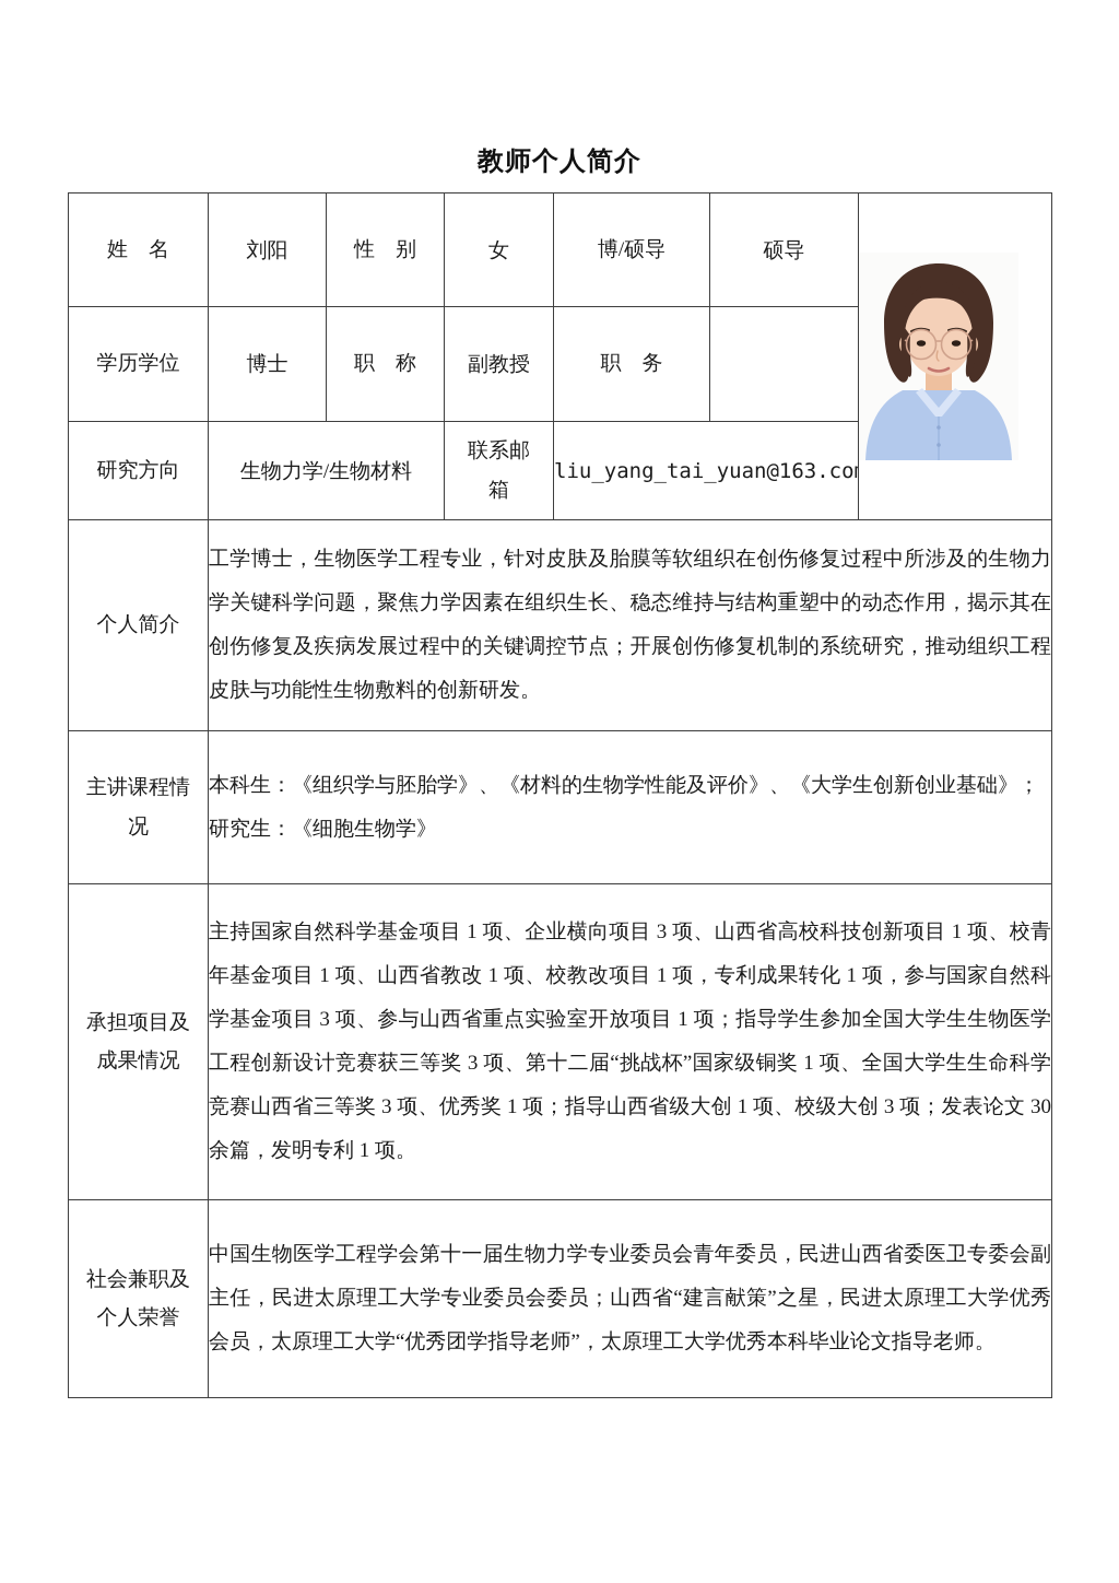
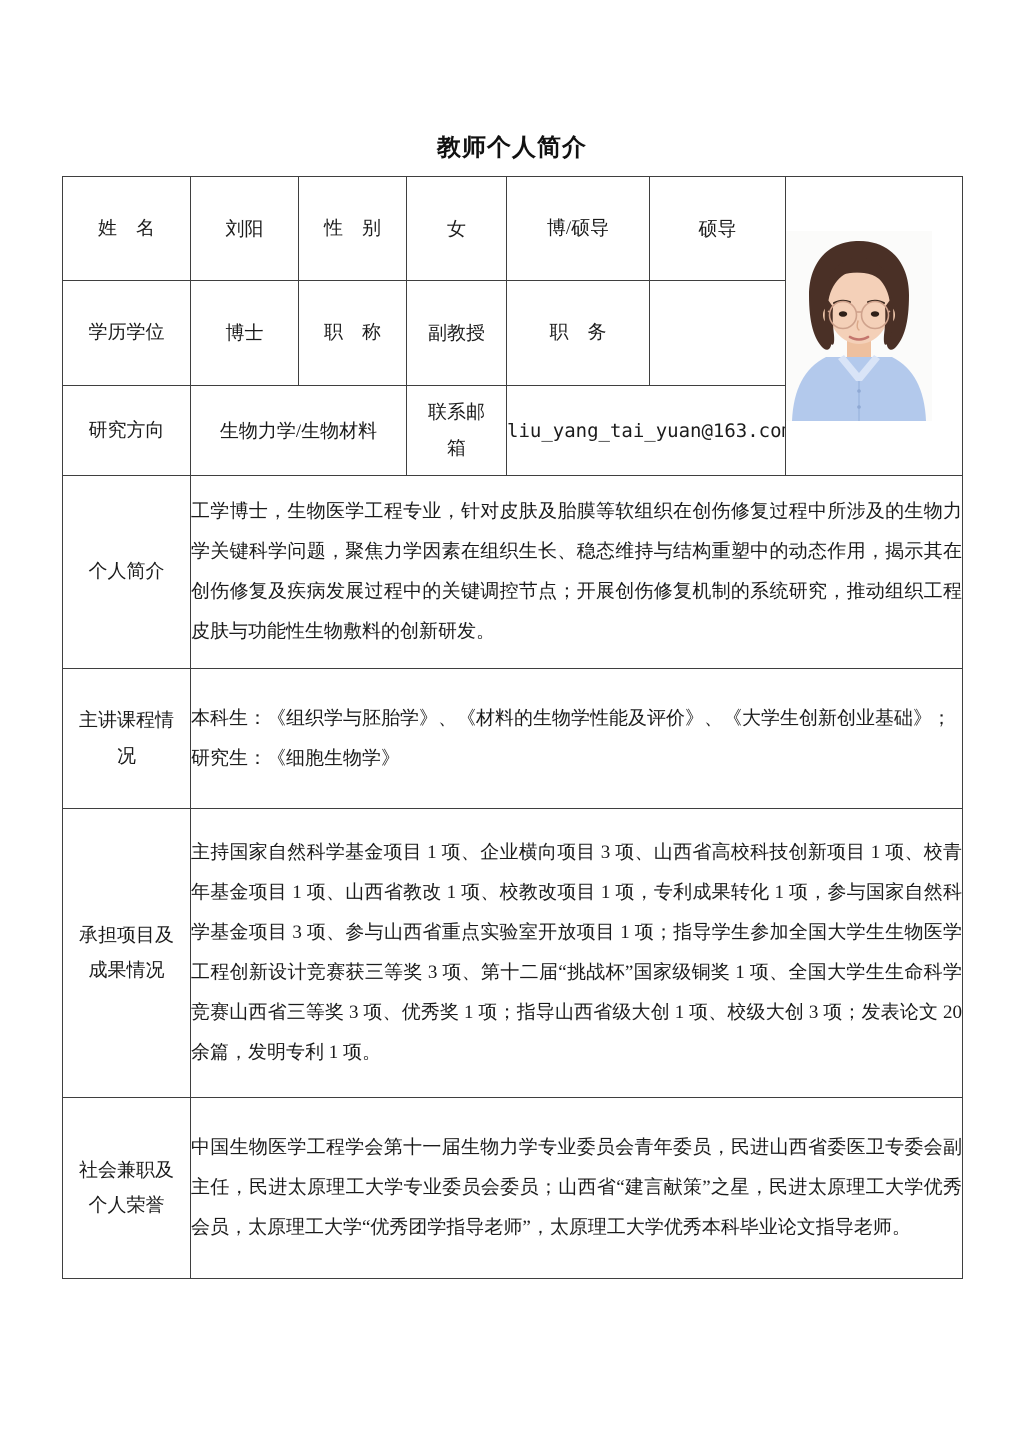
  教师个人简介
  姓 名	刘阳	性 别	女	博/硕导	硕导
  学历学位	博士	职 称	副教授	职 务
  研究方向	生物力学/生物材料	联系邮箱	liu_yang_tai_yuan@163.co
  个人简介	工学博士，生物医学工程专业，针对皮肤及胎膜等软组织在创伤修复过程中所涉及的生物力学关键科学问题，聚焦力学因素在组织生长、稳态维持与结构重塑中的动态作用，揭示其在创伤修复及疾病发展过程中的关键调控节点；开展创伤修复机制的系统研究，推动组织工程皮肤与功能性生物敷料的创新研发。
  主讲课程情况	本科生：《组织学与胚胎学》、《材料的生物学性能及评价》、《大学生创新创业基础》； 研究生：《细胞生物学》
- 承担项目及成果情况	主持国家自然科学基金项目 1 项、企业横向项目 3 项、山西省高校科技创新项目 1 项、校青年基金项目 1 项、山西省教改 1 项、校教改项目 1 项，专利成果转化 1 项，参与国家自然科学基金项目 3 项、参与山西省重点实验室开放项目 1 项；指导学生参加全国大学生生物医学工程创新设计竞赛获三等奖 3 项、第十二届“挑战杯”国家级铜奖 1 项、全国大学生生命科学竞赛山西省三等奖 3 项、优秀奖 1 项；指导山西省级大创 1 项、校级大创 3 项；发表论文 30 余篇，发明专利 1 项。
+ 承担项目及成果情况	主持国家自然科学基金项目 1 项、企业横向项目 3 项、山西省高校科技创新项目 1 项、校青年基金项目 1 项、山西省教改 1 项、校教改项目 1 项，专利成果转化 1 项，参与国家自然科学基金项目 3 项、参与山西省重点实验室开放项目 1 项；指导学生参加全国大学生生物医学工程创新设计竞赛获三等奖 3 项、第十二届“挑战杯”国家级铜奖 1 项、全国大学生生命科学竞赛山西省三等奖 3 项、优秀奖 1 项；指导山西省级大创 1 项、校级大创 3 项；发表论文 20 余篇，发明专利 1 项。
  社会兼职及个人荣誉	中国生物医学工程学会第十一届生物力学专业委员会青年委员，民进山西省委医卫专委会副主任，民进太原理工大学专业委员会委员；山西省“建言献策”之星，民进太原理工大学优秀会员，太原理工大学“优秀团学指导老师”，太原理工大学优秀本科毕业论文指导老师。
